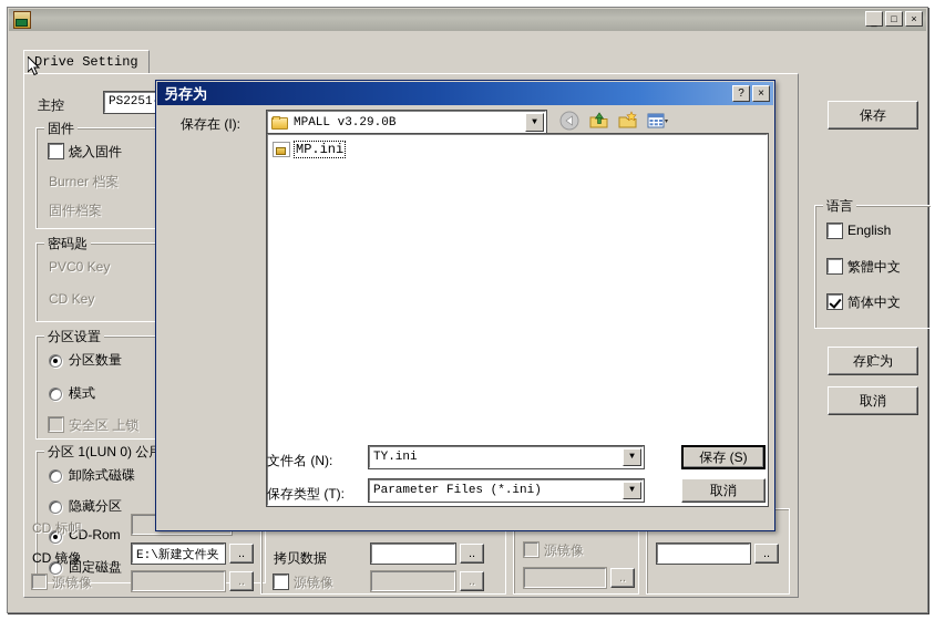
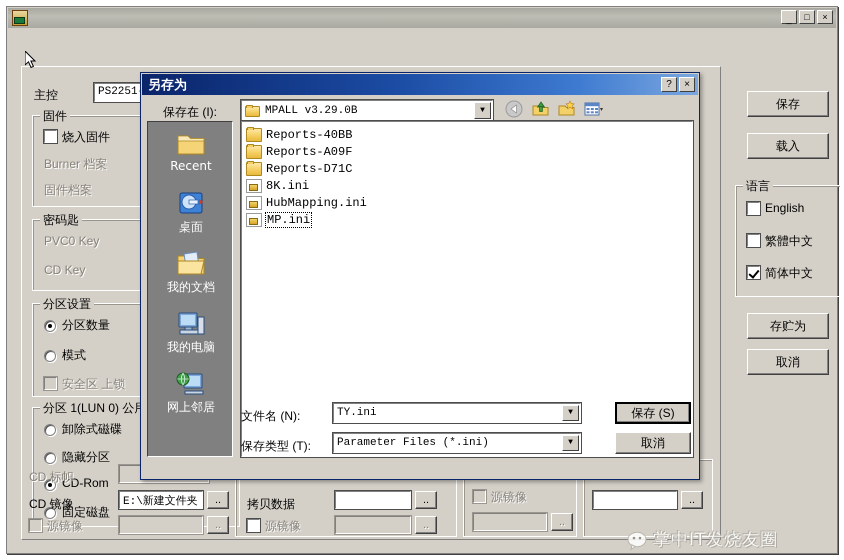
  _
  □
  ×
- Drive Setting
  主控
  PS2251
  固件
  烧入固件
  Burner 档案
  固件档案
  密码匙
  PVC0 Key
  CD Key
  分区设置
  分区数量
  模式
  安全区 上锁
  分区 1(LUN 0) 公
  卸除式磁碟
  隐藏分区
  CD-Rom
  固定磁盘
  CD 标帜
  CD 镜像
  E:\新建文件夹
  ..
  源镜像
  ..
  拷贝数据
  ..
  源镜像
  ..
  源镜像
  ..
  ..
  保存
+ 载入
  语言
  English
  繁體中文
  简体中文
  存贮为
  取消
+ 掌中IT发烧友圈
  另存为
  ?
  ×
  保存在 (I):
  MPALL v3.29.0B
  ▼
+ Recent
+ 桌面
+ 我的文档
+ 我的电脑
+ 网上邻居
+ Reports-40BB
+ Reports-A09F
+ Reports-D71C
+ 8K.ini
+ HubMapping.ini
  MP.ini
  文件名 (N):
  TY.ini
  ▼
  保存 (S)
  保存类型 (T):
  Parameter Files (*.ini)
  ▼
  取消
